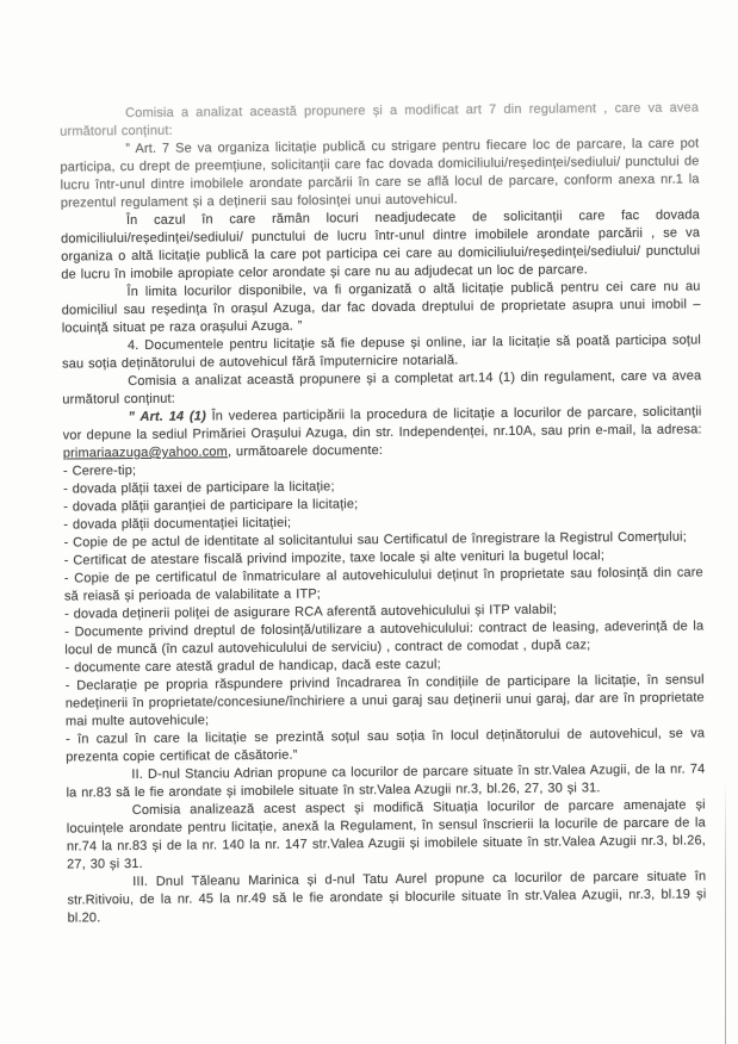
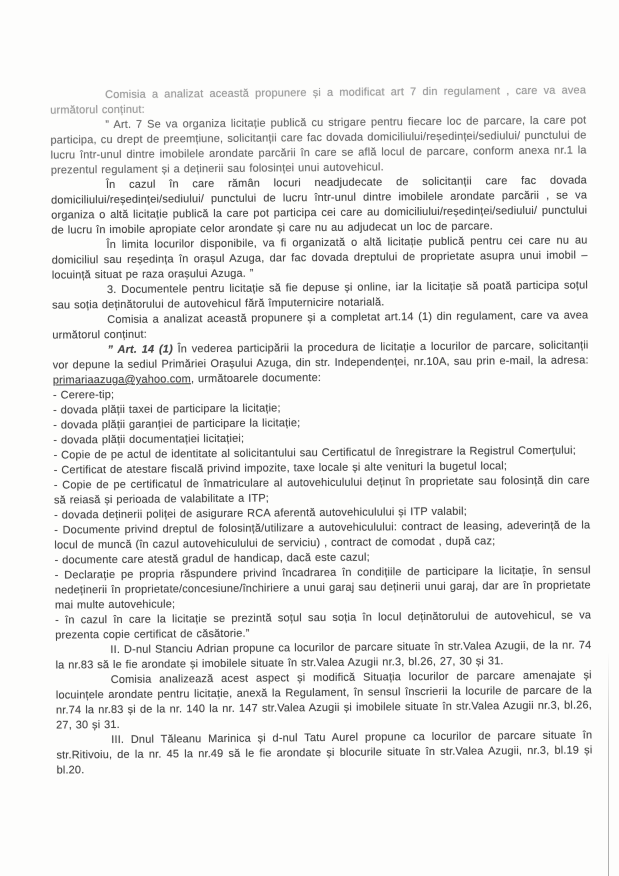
  Comisia a analizat această propunere și a modificat art 7 din regulament , care va avea următorul conținut:
  ” Art. 7 Se va organiza licitație publică cu strigare pentru fiecare loc de parcare, la care pot participa, cu drept de preemțiune, solicitanții care fac dovada domiciliului/reședinței/sediului/ punctului de lucru într-unul dintre imobilele arondate parcării în care se află locul de parcare, conform anexa nr.1 la prezentul regulament și a deținerii sau folosinței unui autovehicul.
  În cazul în care rămân locuri neadjudecate de solicitanții care fac dovada domiciliului/reședinței/sediului/ punctului de lucru într-unul dintre imobilele arondate parcării , se va organiza o altă licitație publică la care pot participa cei care au domiciliului/reședinței/sediului/ punctului de lucru în imobile apropiate celor arondate și care nu au adjudecat un loc de parcare.
  În limita locurilor disponibile, va fi organizată o altă licitație publică pentru cei care nu au domiciliul sau reședința în orașul Azuga, dar fac dovada dreptului de proprietate asupra unui imobil – locuință situat pe raza orașului Azuga. ”
- 4. Documentele pentru licitație să fie depuse și online, iar la licitație să poată participa soțul sau soția deținătorului de autovehicul fără împuternicire notarială.
+ 3. Documentele pentru licitație să fie depuse și online, iar la licitație să poată participa soțul sau soția deținătorului de autovehicul fără împuternicire notarială.
  Comisia a analizat această propunere și a completat art.14 (1) din regulament, care va avea următorul conținut:
  ” Art. 14 (1) În vederea participării la procedura de licitație a locurilor de parcare, solicitanții vor depune la sediul Primăriei Orașului Azuga, din str. Independenței, nr.10A, sau prin e-mail, la adresa: primariaazuga@yahoo.com, următoarele documente:
  - Cerere-tip;
  - dovada plății taxei de participare la licitație;
  - dovada plății garanției de participare la licitație;
  - dovada plății documentației licitației;
  - Copie de pe actul de identitate al solicitantului sau Certificatul de înregistrare la Registrul Comerțului;
  - Certificat de atestare fiscală privind impozite, taxe locale și alte venituri la bugetul local;
  - Copie de pe certificatul de înmatriculare al autovehiculului deținut în proprietate sau folosință din care să reiasă și perioada de valabilitate a ITP;
  - dovada deținerii poliței de asigurare RCA aferentă autovehiculului și ITP valabil;
  - Documente privind dreptul de folosință/utilizare a autovehiculului: contract de leasing, adeverință de la locul de muncă (în cazul autovehiculului de serviciu) , contract de comodat , după caz;
  - documente care atestă gradul de handicap, dacă este cazul;
  - Declarație pe propria răspundere privind încadrarea în condițiile de participare la licitație, în sensul nedeținerii în proprietate/concesiune/închiriere a unui garaj sau deținerii unui garaj, dar are în proprietate mai multe autovehicule;
  - în cazul în care la licitație se prezintă soțul sau soția în locul deținătorului de autovehicul, se va prezenta copie certificat de căsătorie.”
  II. D-nul Stanciu Adrian propune ca locurilor de parcare situate în str.Valea Azugii, de la nr. 74 la nr.83 să le fie arondate și imobilele situate în str.Valea Azugii nr.3, bl.26, 27, 30 și 31.
  Comisia analizează acest aspect și modifică Situația locurilor de parcare amenajate și locuințele arondate pentru licitație, anexă la Regulament, în sensul înscrierii la locurile de parcare de la nr.74 la nr.83 și de la nr. 140 la nr. 147 str.Valea Azugii și imobilele situate în str.Valea Azugii nr.3, bl.26, 27, 30 și 31.
  III. Dnul Tăleanu Marinica și d-nul Tatu Aurel propune ca locurilor de parcare situate în str.Ritivoiu, de la nr. 45 la nr.49 să le fie arondate și blocurile situate în str.Valea Azugii, nr.3, bl.19 și bl.20.
